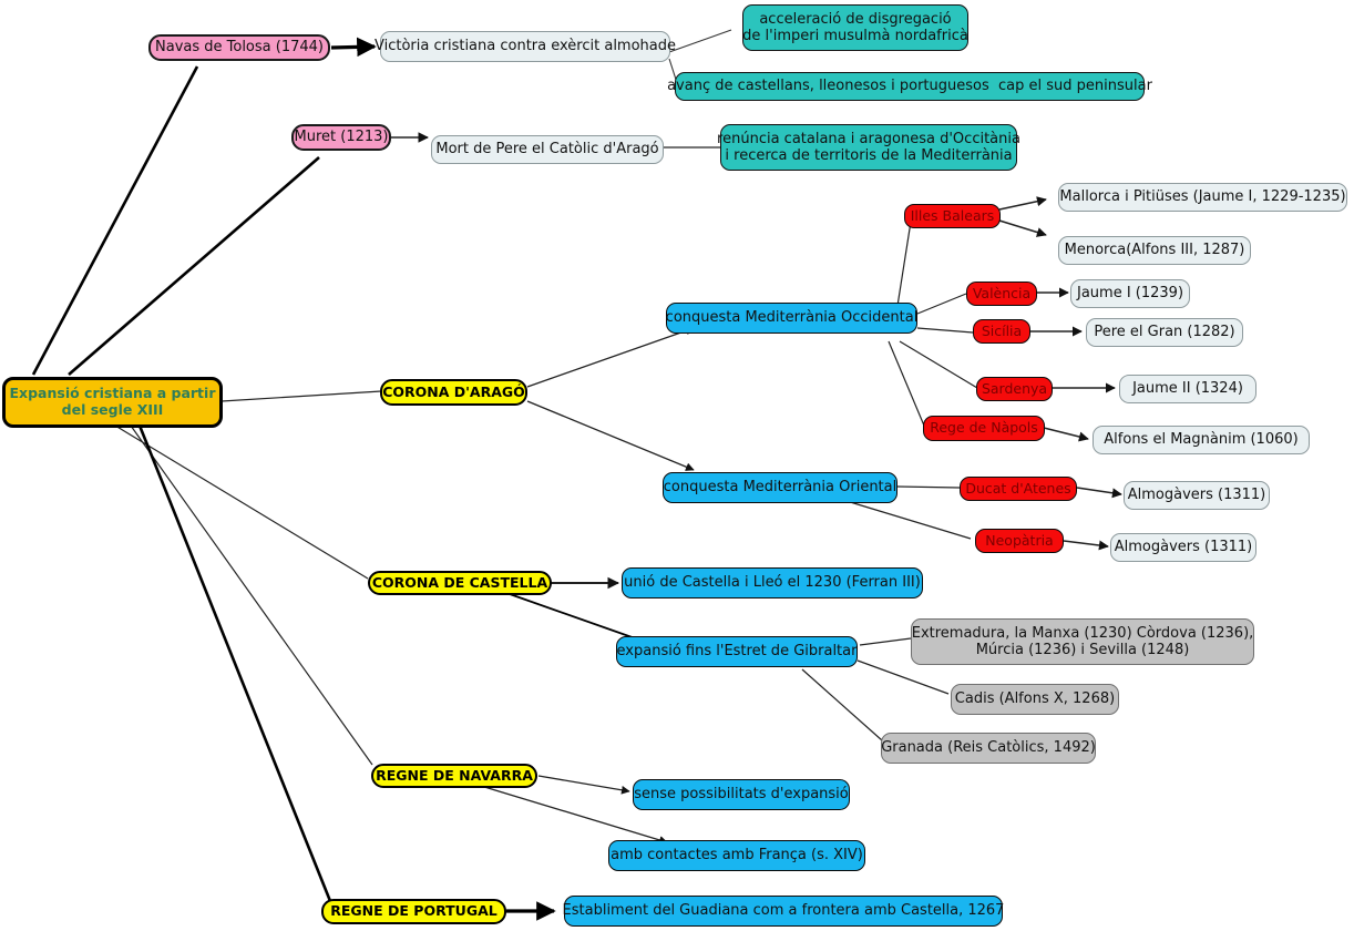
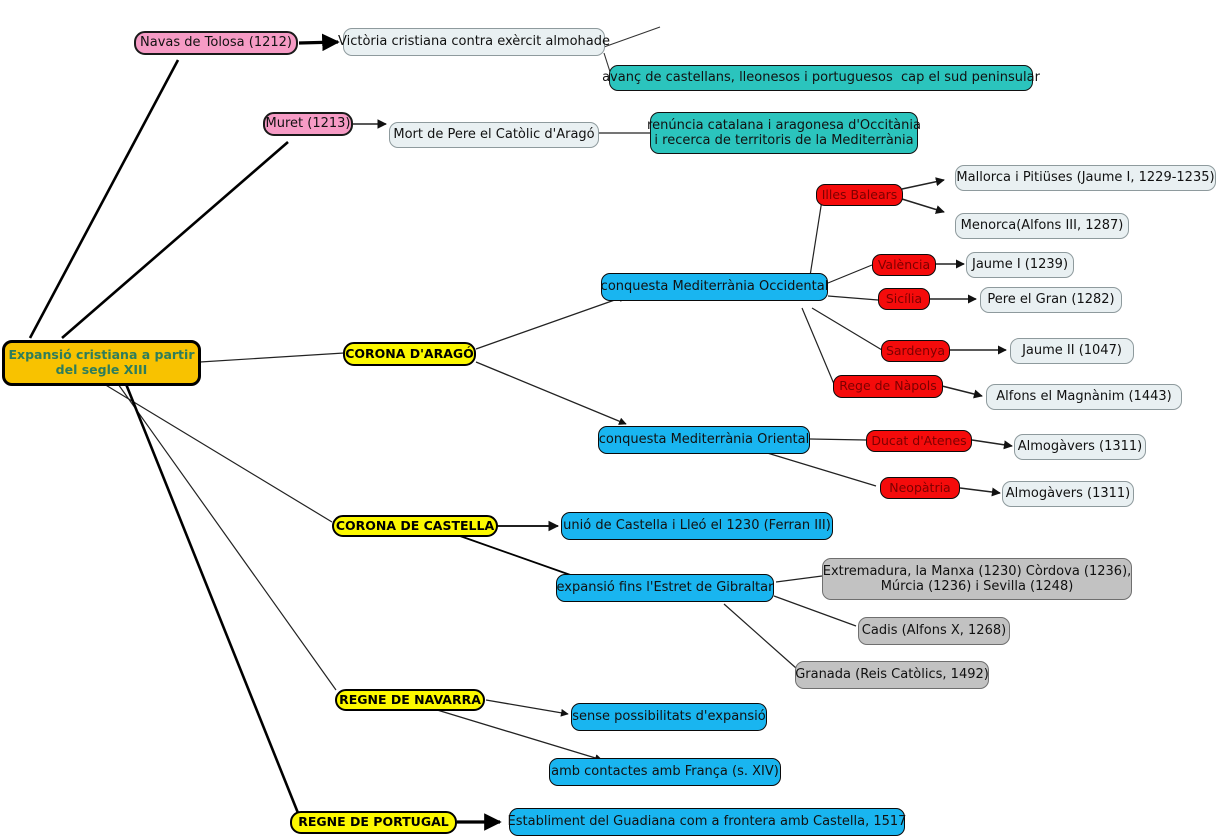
  Expansió cristiana a partir
  del segle XIII
- Navas de Tolosa (1744)
+ Navas de Tolosa (1212)
  Victòria cristiana contra exèrcit almohade
- acceleració de disgregació
- de l'imperi musulmà nordafricà
  avanç de castellans, lleonesos i portuguesos cap el sud peninsular
  Muret (1213)
  Mort de Pere el Catòlic d'Aragó
  renúncia catalana i aragonesa d'Occitània
  i recerca de territoris de la Mediterrània
  CORONA D'ARAGÓ
  conquesta Mediterrània Occidental
  Illes Balears
  Mallorca i Pitiüses (Jaume I, 1229-1235)
  Menorca(Alfons III, 1287)
  València
  Jaume I (1239)
  Sicília
  Pere el Gran (1282)
  Sardenya
- Jaume II (1324)
+ Jaume II (1047)
  Rege de Nàpols
- Alfons el Magnànim (1060)
+ Alfons el Magnànim (1443)
  conquesta Mediterrània Oriental
  Ducat d'Atenes
  Almogàvers (1311)
  Neopàtria
  Almogàvers (1311)
  CORONA DE CASTELLA
  unió de Castella i Lleó el 1230 (Ferran III)
  expansió fins l'Estret de Gibraltar
  Extremadura, la Manxa (1230) Còrdova (1236),
  Múrcia (1236) i Sevilla (1248)
  Cadis (Alfons X, 1268)
  Granada (Reis Catòlics, 1492)
  REGNE DE NAVARRA
  sense possibilitats d'expansió
  amb contactes amb França (s. XIV)
  REGNE DE PORTUGAL
- Establiment del Guadiana com a frontera amb Castella, 1267
+ Establiment del Guadiana com a frontera amb Castella, 1517
